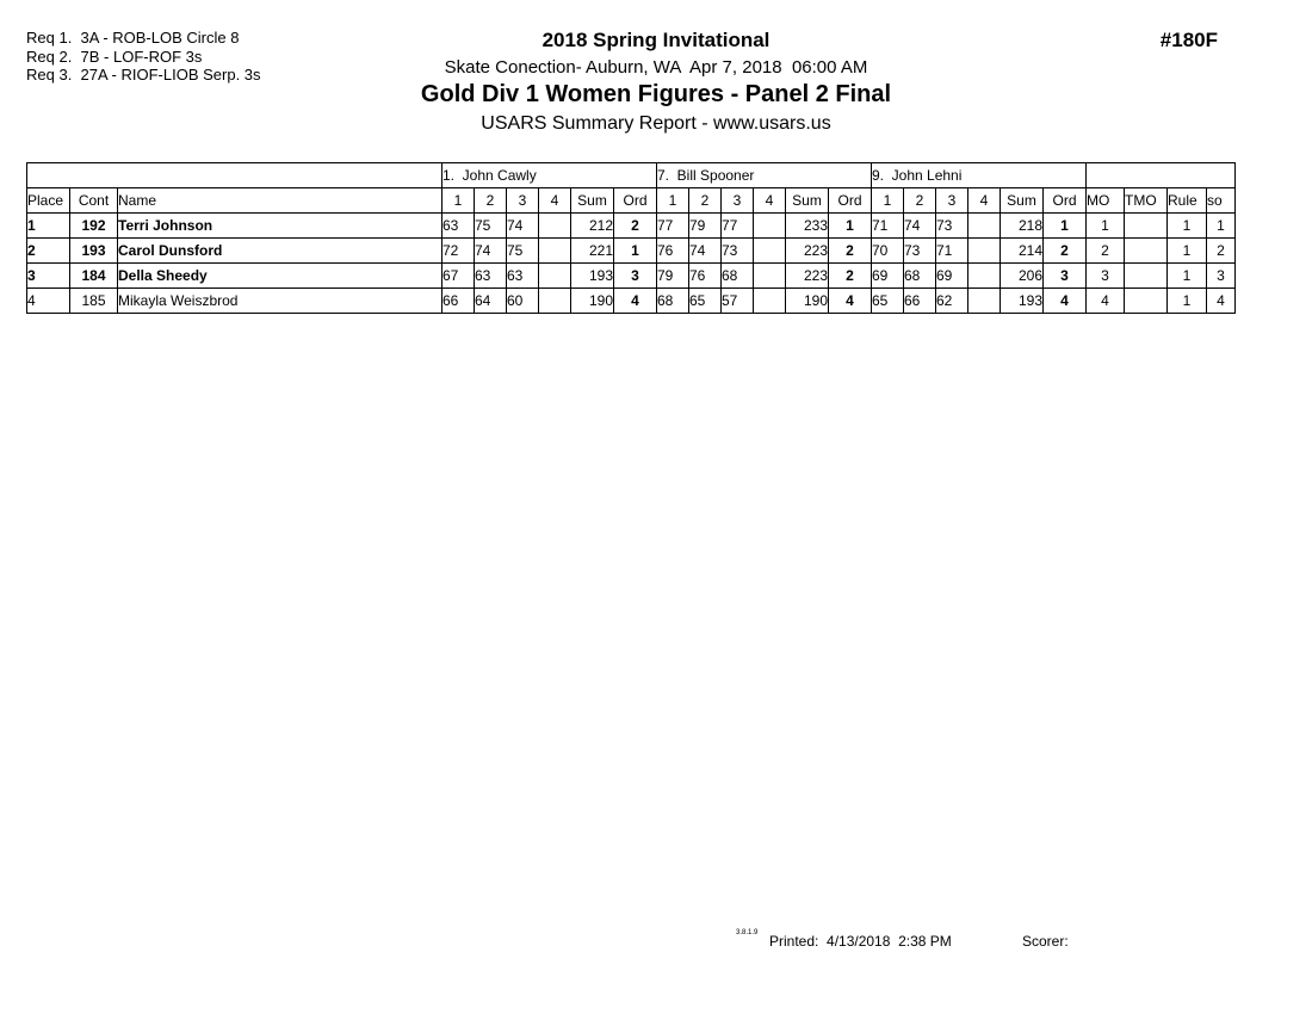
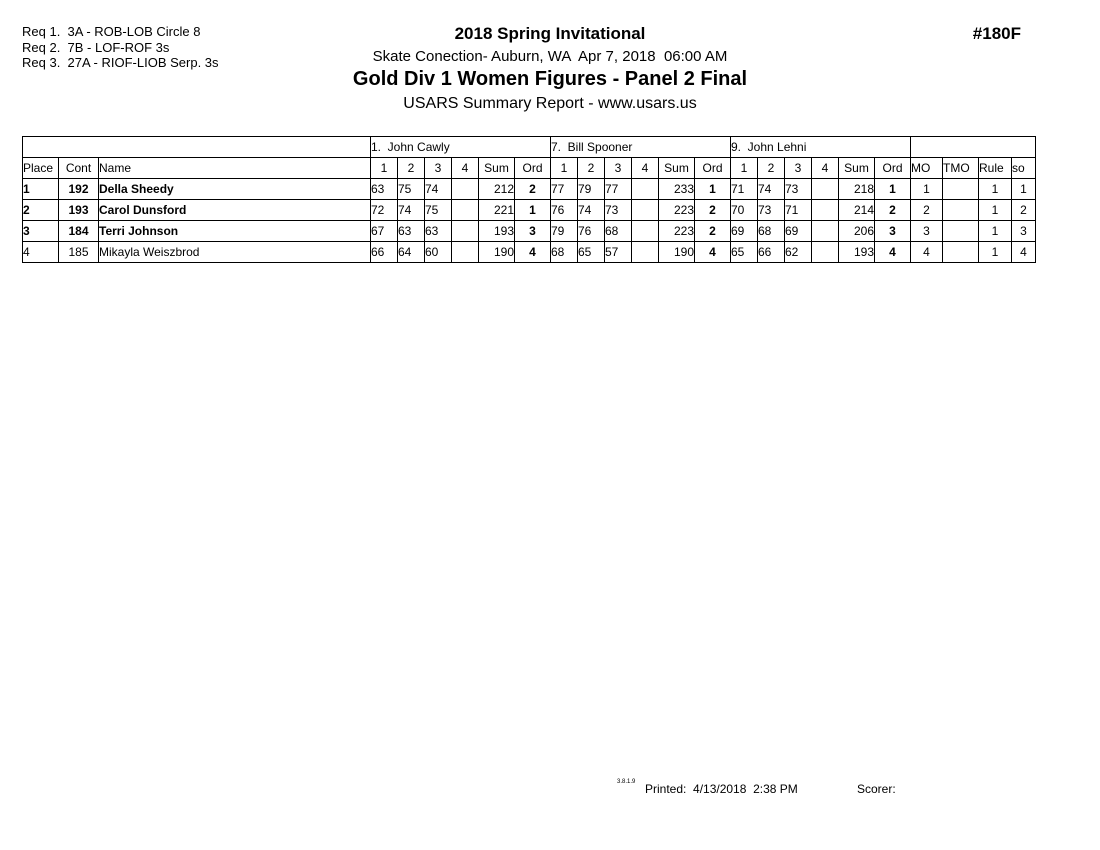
  Req 1. 3A - ROB-LOB Circle 8
  Req 2. 7B - LOF-ROF 3s
  Req 3. 27A - RIOF-LIOB Serp. 3s
  2018 Spring Invitational
  Skate Conection- Auburn, WA Apr 7, 2018 06:00 AM
  Gold Div 1 Women Figures - Panel 2 Final
  USARS Summary Report - www.usars.us
  #180F
  	1. John Cawly	7. Bill Spooner	9. John Lehni
  Place	Cont	Name	1	2	3	4	Sum	Ord	1	2	3	4	Sum	Ord	1	2	3	4	Sum	Ord	MO	TMO	Rule	so
- 1	192	Terri Johnson	63	75	74		212	2	77	79	77		233	1	71	74	73		218	1	1		1	1
+ 1	192	Della Sheedy	63	75	74		212	2	77	79	77		233	1	71	74	73		218	1	1		1	1
  2	193	Carol Dunsford	72	74	75		221	1	76	74	73		223	2	70	73	71		214	2	2		1	2
- 3	184	Della Sheedy	67	63	63		193	3	79	76	68		223	2	69	68	69		206	3	3		1	3
+ 3	184	Terri Johnson	67	63	63		193	3	79	76	68		223	2	69	68	69		206	3	3		1	3
  4	185	Mikayla Weiszbrod	66	64	60		190	4	68	65	57		190	4	65	66	62		193	4	4		1	4
  Printed: 4/13/2018 2:38 PM
  Scorer:
